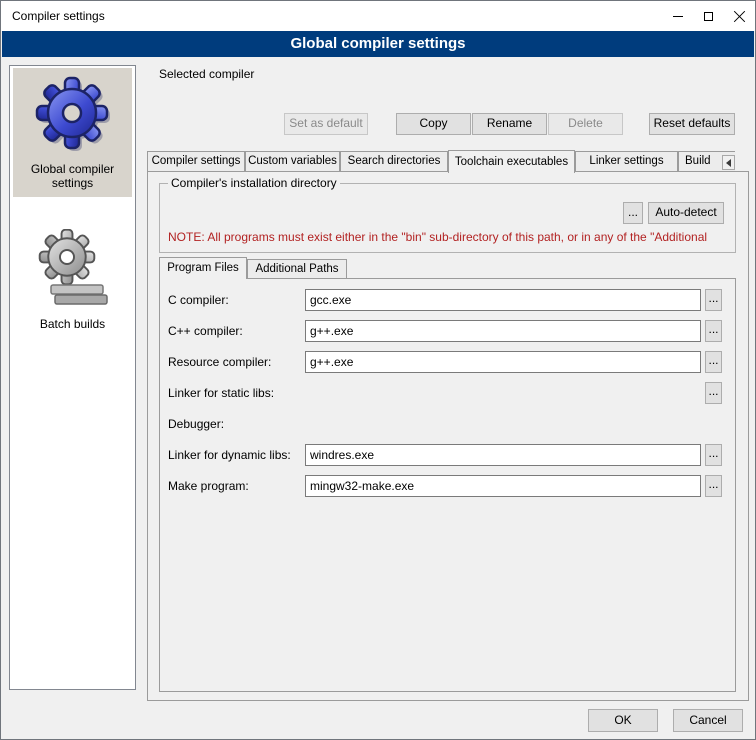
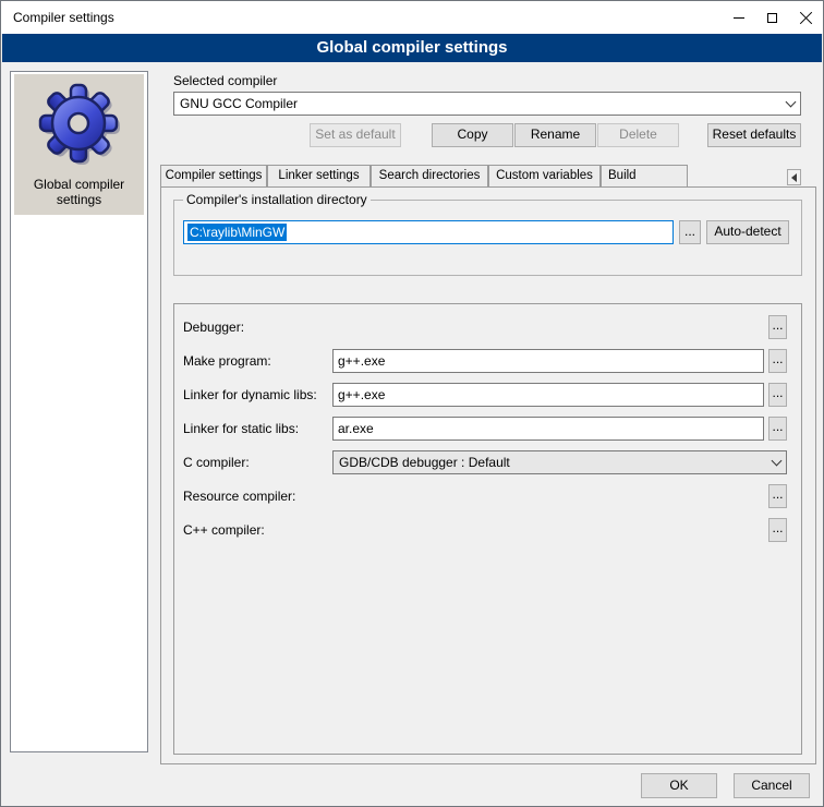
  Compiler settings
  Global compiler settings
  Global compiler settings
- Batch builds
  Selected compiler
+ GNU GCC Compiler
  Set as default
  Copy
  Rename
  Delete
  Reset defaults
  Compiler settings
- Custom variables
+ Linker settings
  Search directories
- Toolchain executables
- Linker settings
+ Custom variables
  Build
  Compiler's installation directory
+ C:\raylib\MinGW
  ...
  Auto-detect
- NOTE: All programs must exist either in the "bin" sub-directory of this path, or in any of the "Additional
- Program Files
- Additional Paths
- C compiler:
+ Debugger:
- gcc.exe
  ...
- C++ compiler:
+ Make program:
  g++.exe
  ...
- Resource compiler:
+ Linker for dynamic libs:
  g++.exe
  ...
  Linker for static libs:
+ ar.exe
  ...
- Debugger:
+ C compiler:
+ GDB/CDB debugger : Default
- Linker for dynamic libs:
+ Resource compiler:
- windres.exe
  ...
- Make program:
+ C++ compiler:
- mingw32-make.exe
  ...
  OK
  Cancel
